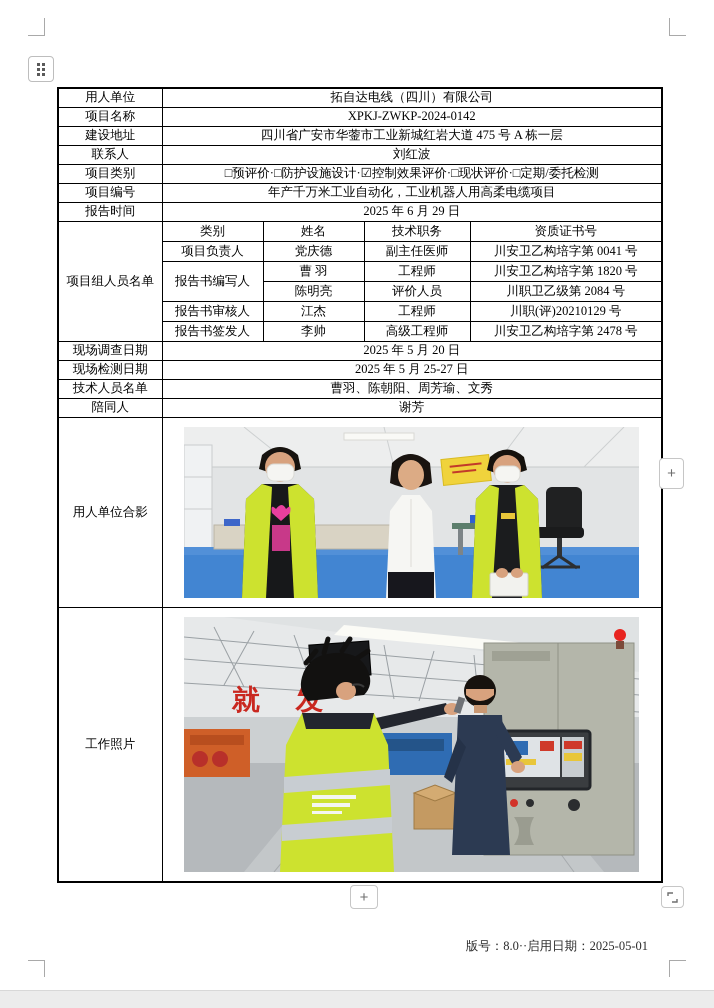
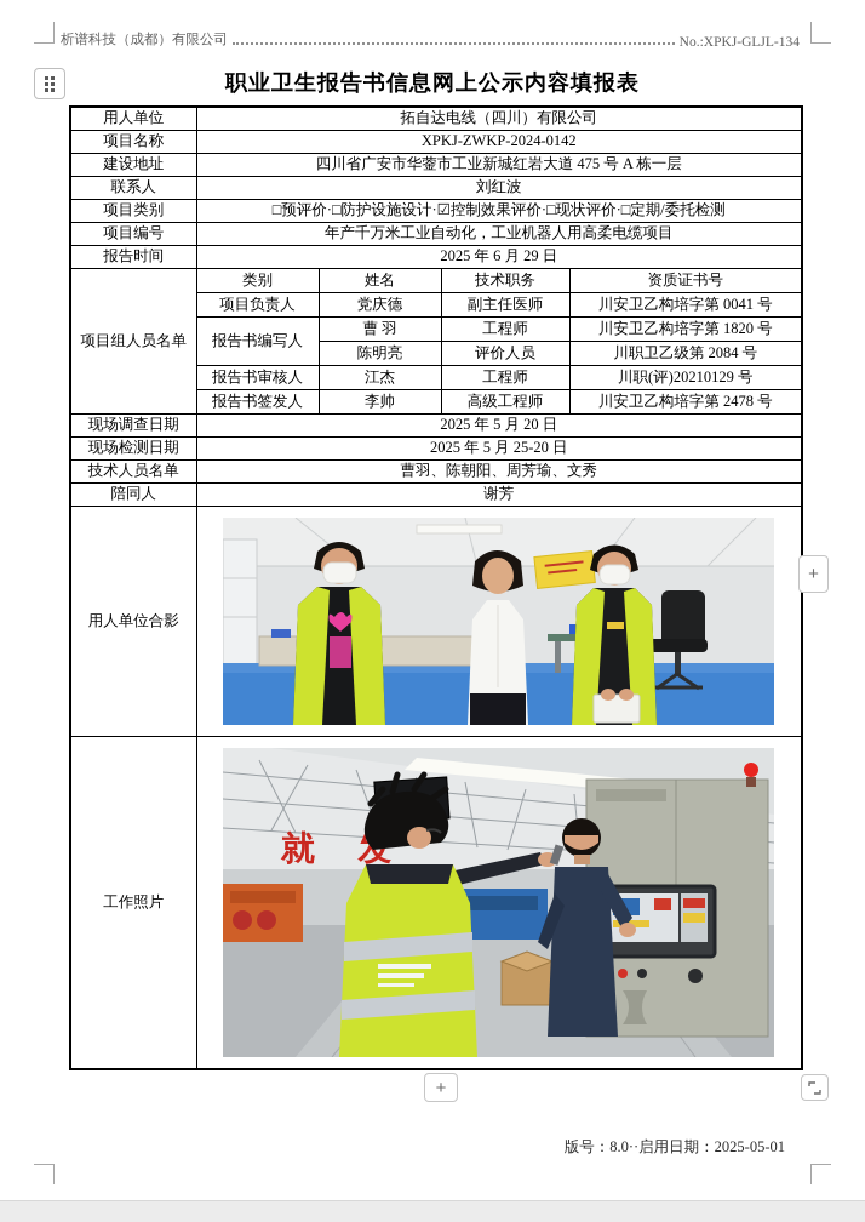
+ 析谱科技（成都）有限公司
+ No.:XPKJ-GLJL-134
+ 职业卫生报告书信息网上公示内容填报表
  用人单位	拓自达电线（四川）有限公司
  项目名称	XPKJ-ZWKP-2024-0142
  建设地址	四川省广安市华蓥市工业新城红岩大道 475 号 A 栋一层
  联系人	刘红波
  项目类别	□预评价·□防护设施设计·☑控制效果评价·□现状评价·□定期/委托检测
  项目编号	年产千万米工业自动化，工业机器人用高柔电缆项目
  报告时间	2025 年 6 月 29 日
  项目组人员名单	类别	姓名	技术职务	资质证书号
  项目负责人	党庆德	副主任医师	川安卫乙构培字第 0041 号
  报告书编写人	曹 羽	工程师	川安卫乙构培字第 1820 号
  陈明亮	评价人员	川职卫乙级第 2084 号
  报告书审核人	江杰	工程师	川职(评)20210129 号
  报告书签发人	李帅	高级工程师	川安卫乙构培字第 2478 号
  现场调查日期	2025 年 5 月 20 日
- 现场检测日期	2025 年 5 月 25-27 日
+ 现场检测日期	2025 年 5 月 25-20 日
  技术人员名单	曹羽、陈朝阳、周芳瑜、文秀
  陪同人	谢芳
  用人单位合影
  工作照片	就
  +
  +
  版号：8.0··启用日期：2025-05-01
